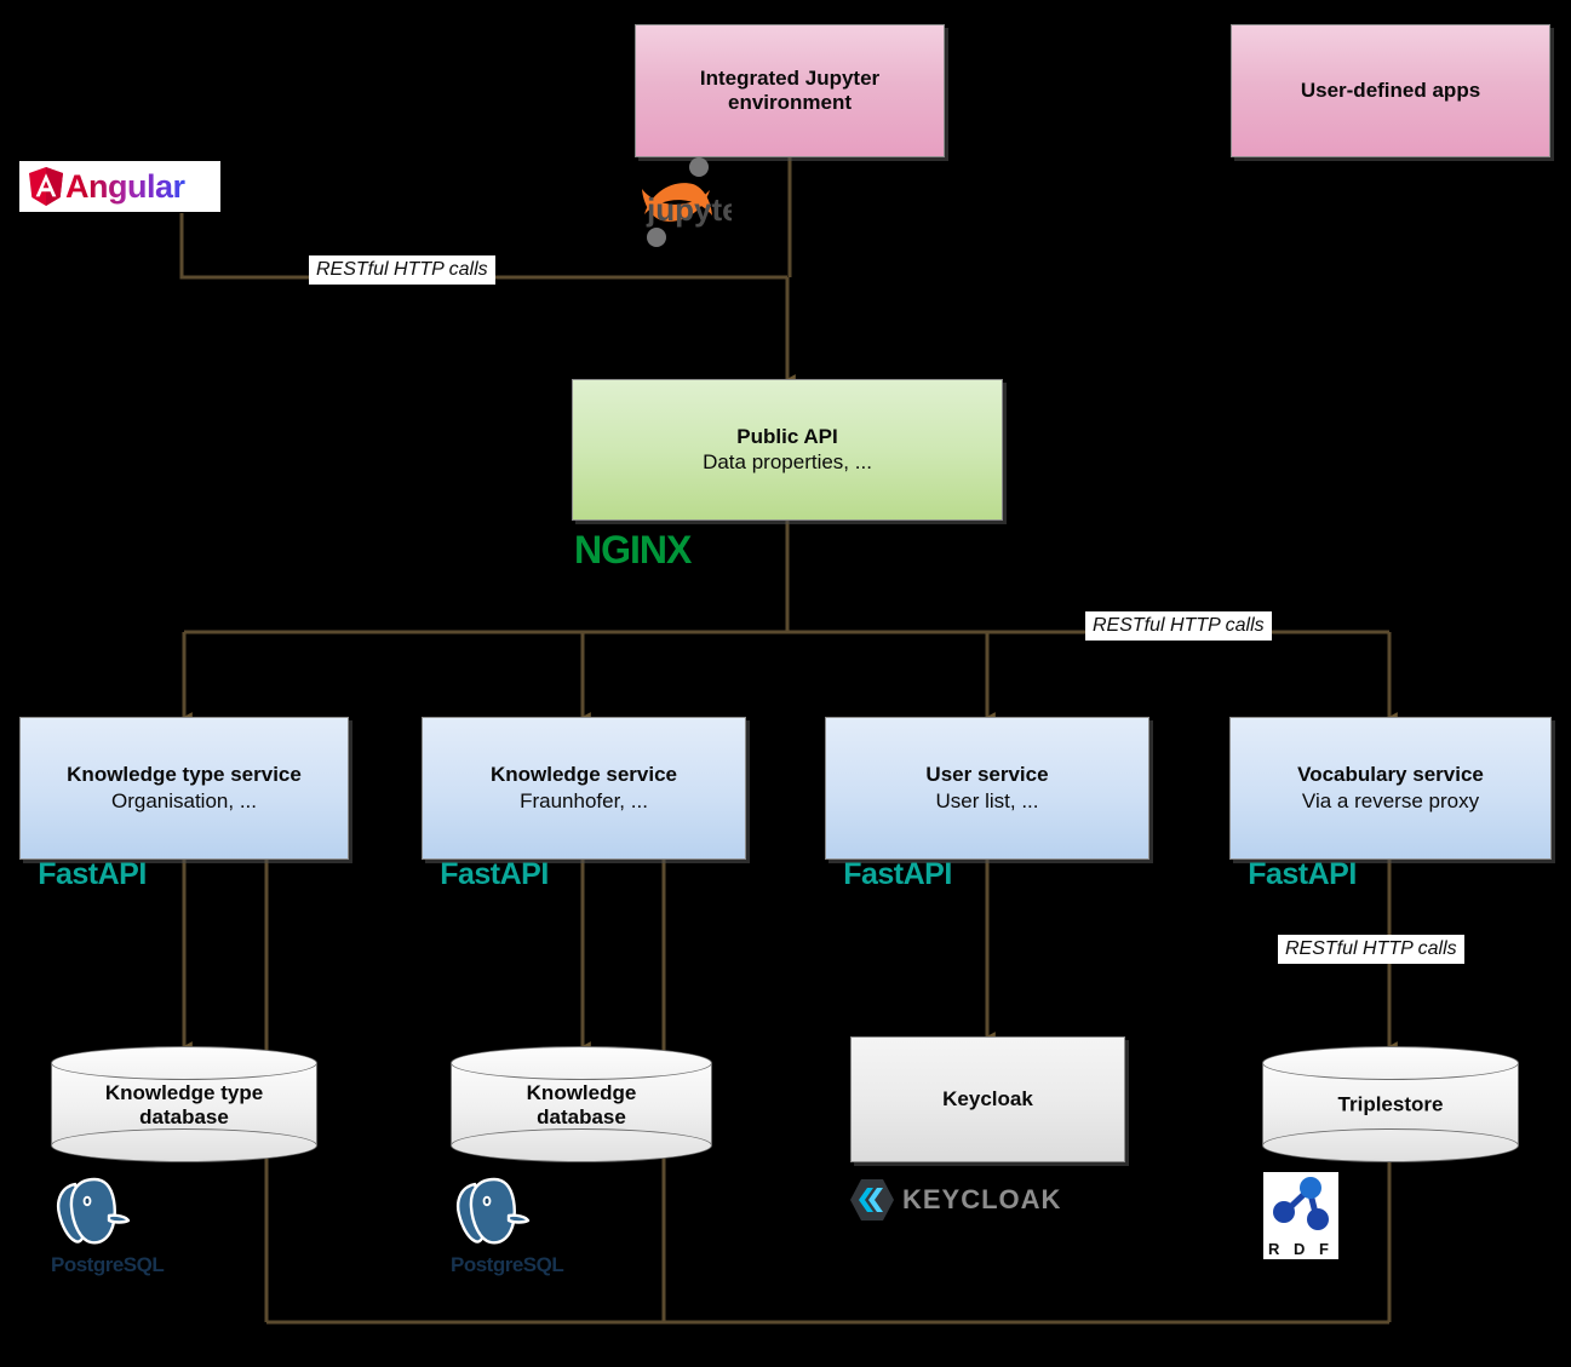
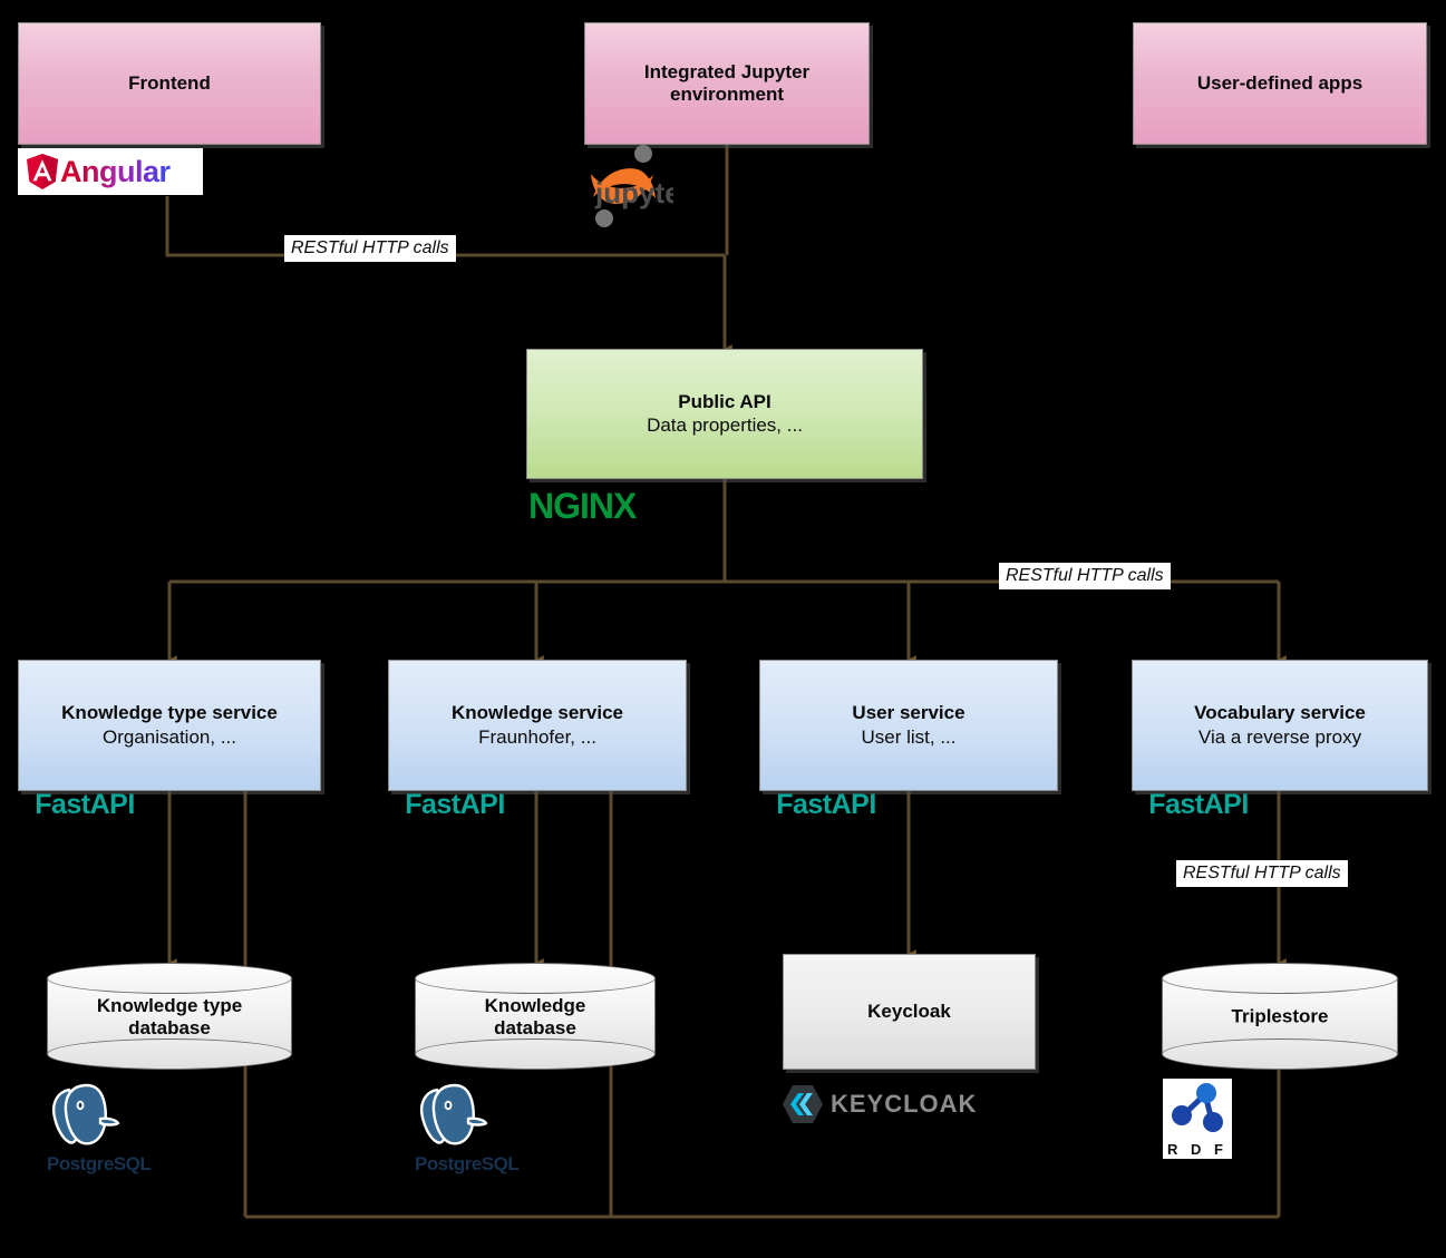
+ Frontend
  Angular
  Integrated Jupyter
  environment
  jupyte
  User-defined apps
  RESTful HTTP calls
  Public API
  Data properties, ...
  NGINX
  RESTful HTTP calls
  Knowledge type service
  Organisation, ...
  FastAPI
  Knowledge service
  Fraunhofer, ...
  FastAPI
  User service
  User list, ...
  FastAPI
  Vocabulary service
  Via a reverse proxy
  FastAPI
  RESTful HTTP calls
  Knowledge type
  database
  PostgreSQL
  Knowledge
  database
  PostgreSQL
  Keycloak
  KEYCLOAK
  Triplestore
  R D F
